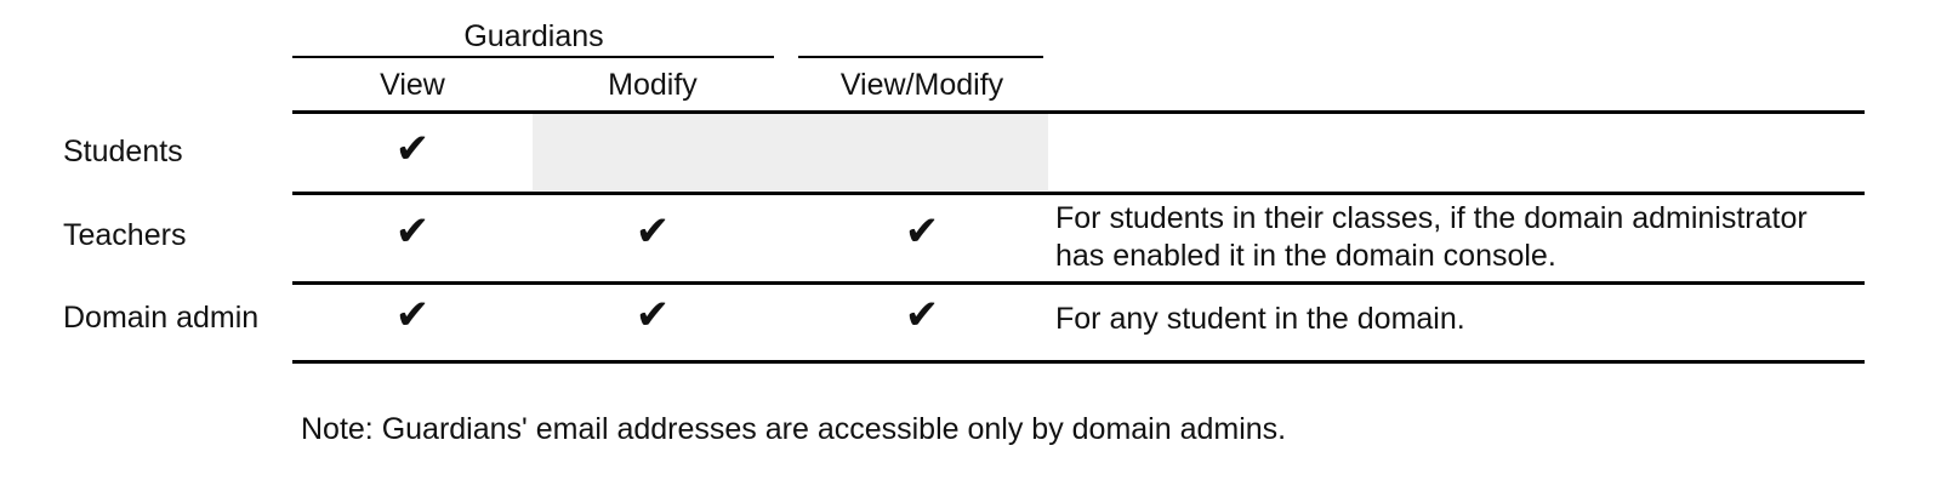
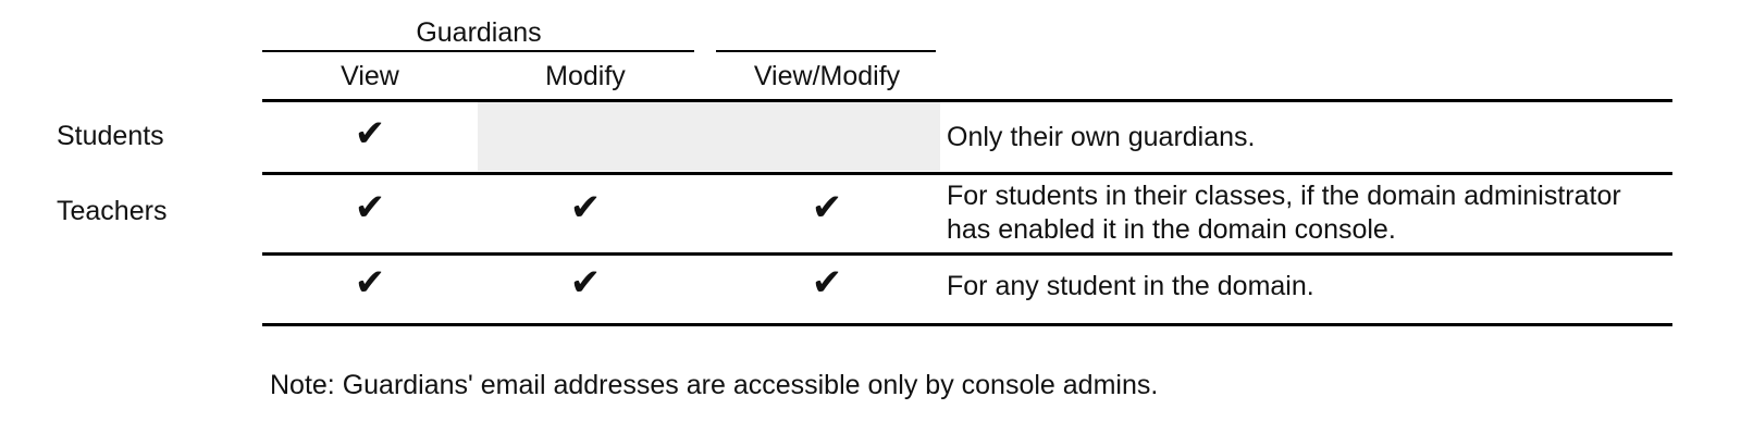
  Guardians
  View
  Modify
  View/Modify
  Students
  ✔
+ Only their own guardians.
  Teachers
  ✔
  ✔
  ✔
  For students in their classes, if the domain administrator
  has enabled it in the domain console.
- Domain admin
  ✔
  ✔
  ✔
  For any student in the domain.
- Note: Guardians' email addresses are accessible only by domain admins.
+ Note: Guardians' email addresses are accessible only by console admins.
